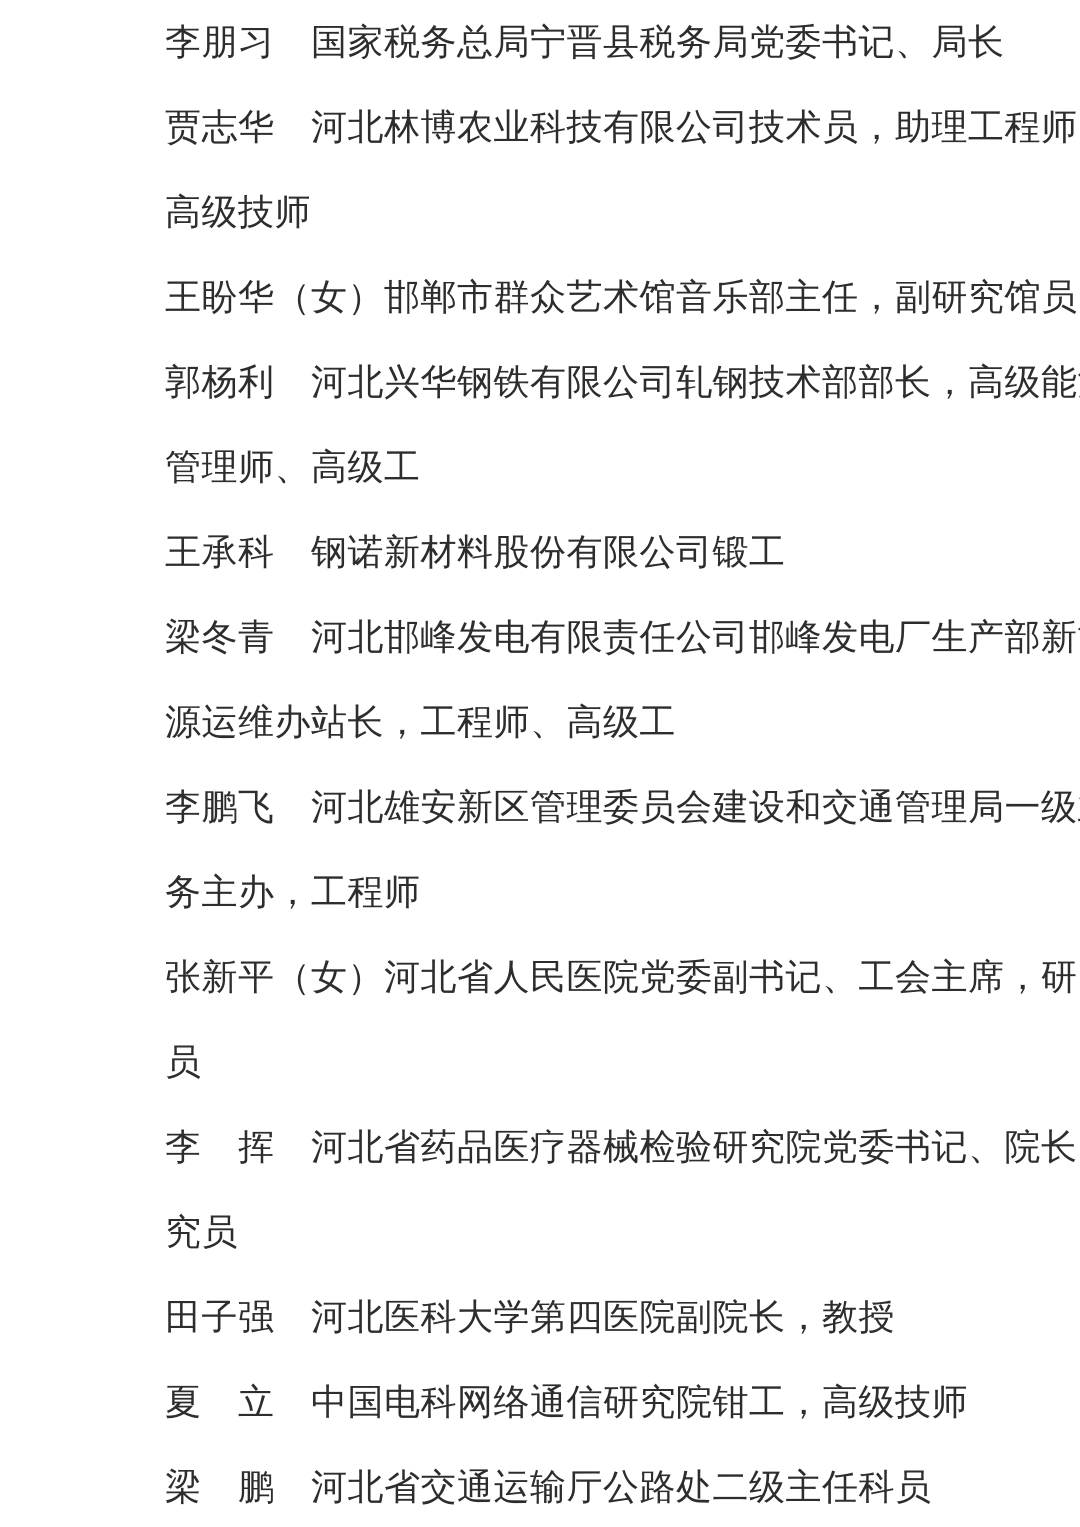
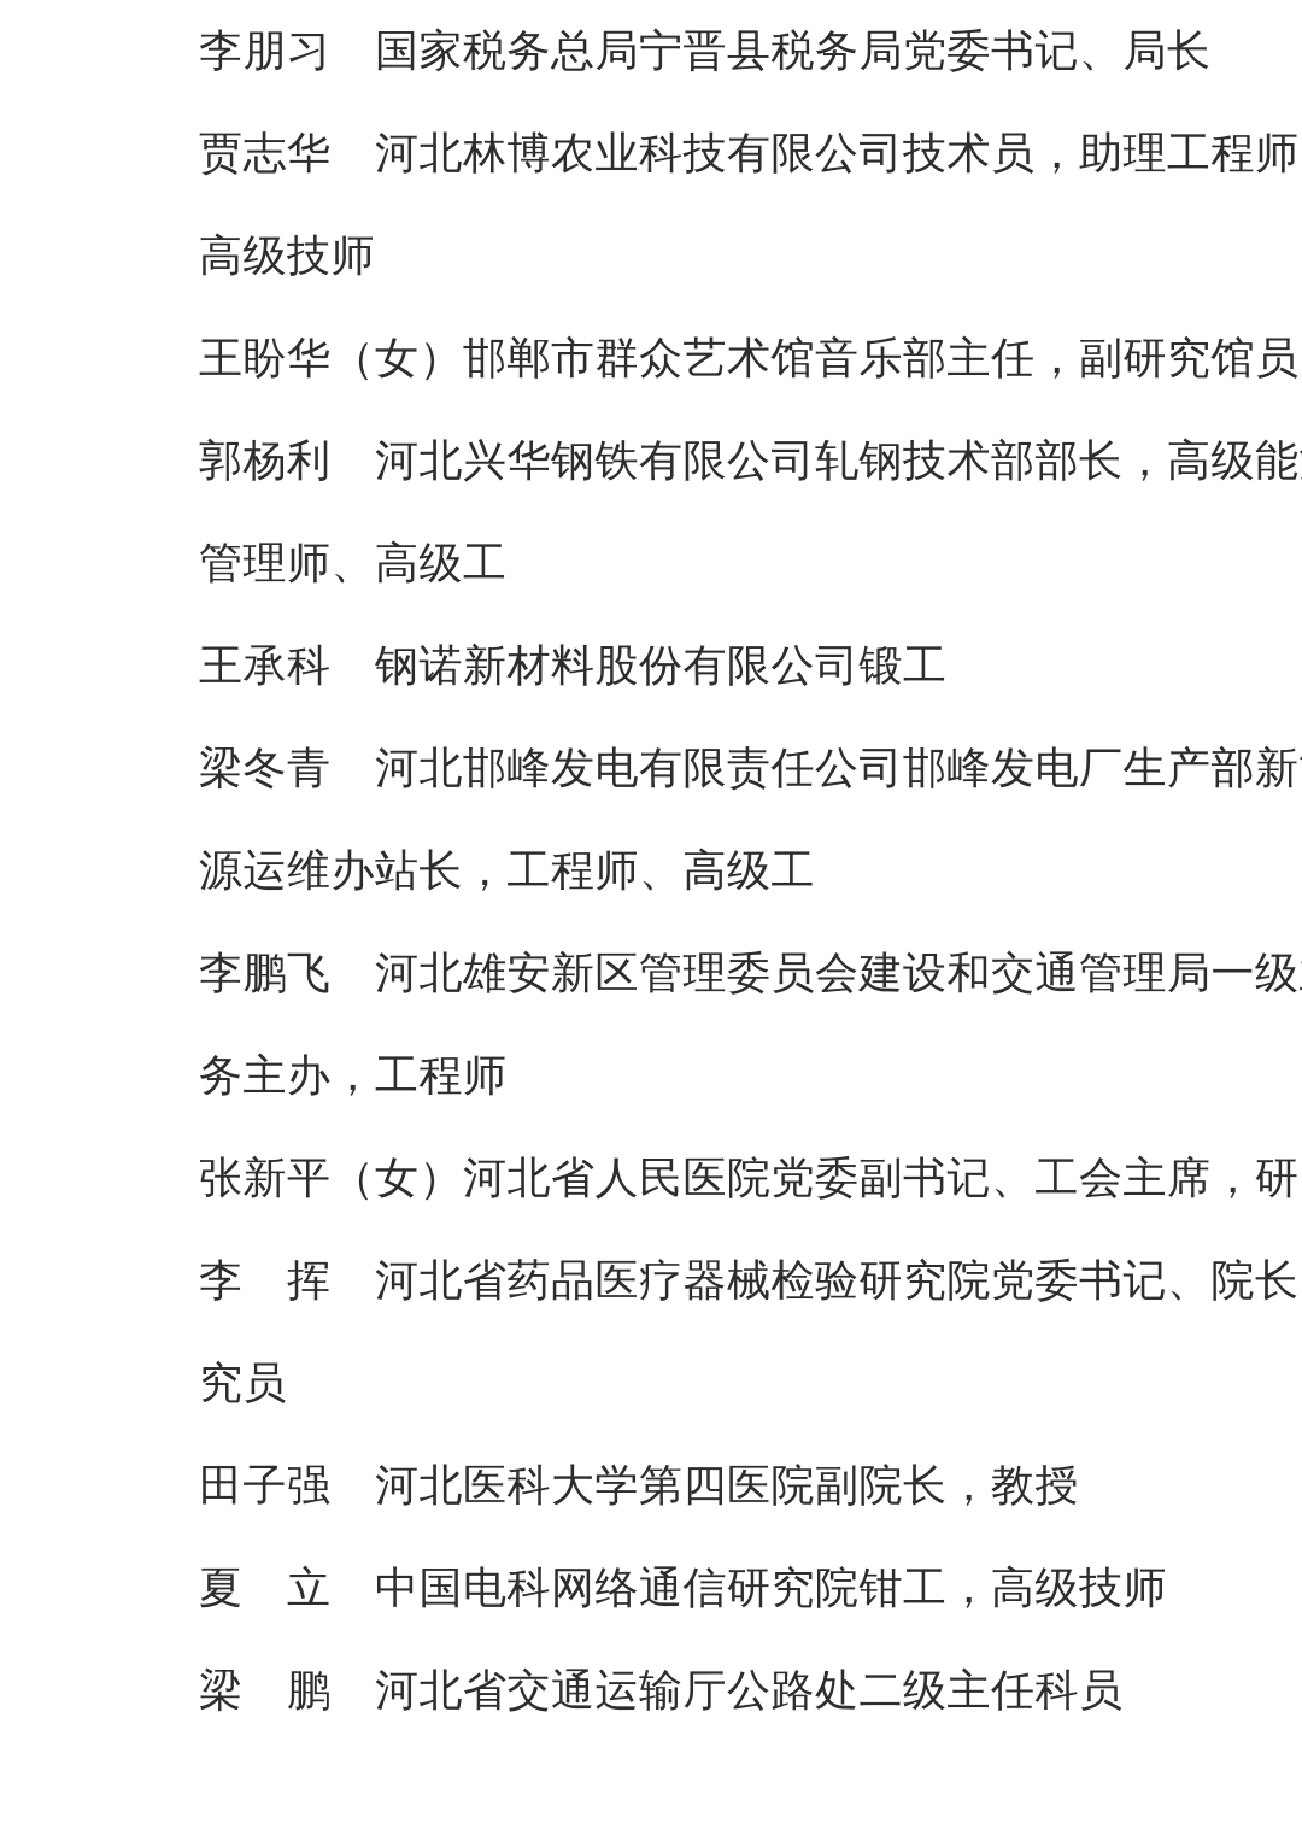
  李朋习 国家税务总局宁晋县税务局党委书记、局长
  贾志华 河北林博农业科技有限公司技术员，助理工程师
  高级技师
  王盼华（女）邯郸市群众艺术馆音乐部主任，副研究馆员
  郭杨利 河北兴华钢铁有限公司轧钢技术部部长，高级能
  管理师、高级工
  王承科 钢诺新材料股份有限公司锻工
  梁冬青 河北邯峰发电有限责任公司邯峰发电厂生产部新
  源运维办站长，工程师、高级工
  李鹏飞 河北雄安新区管理委员会建设和交通管理局一级
  务主办，工程师
  张新平（女）河北省人民医院党委副书记、工会主席，研
- 员
  李 挥 河北省药品医疗器械检验研究院党委书记、院长
  究员
  田子强 河北医科大学第四医院副院长，教授
  夏 立 中国电科网络通信研究院钳工，高级技师
  梁 鹏 河北省交通运输厅公路处二级主任科员
